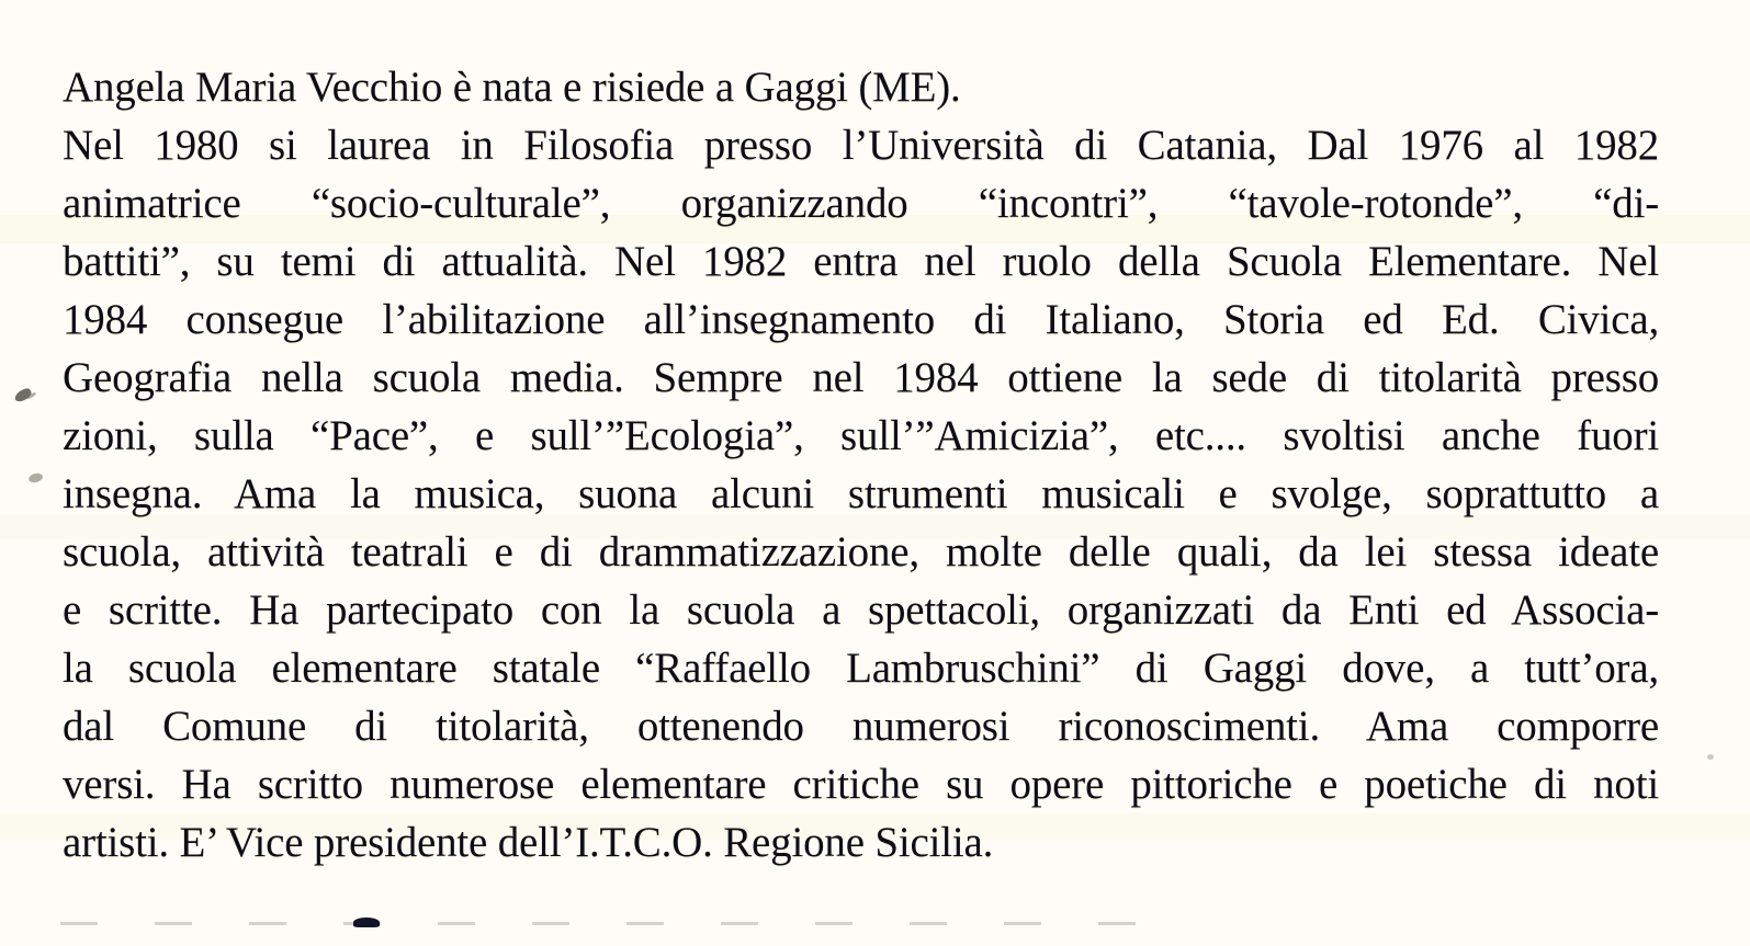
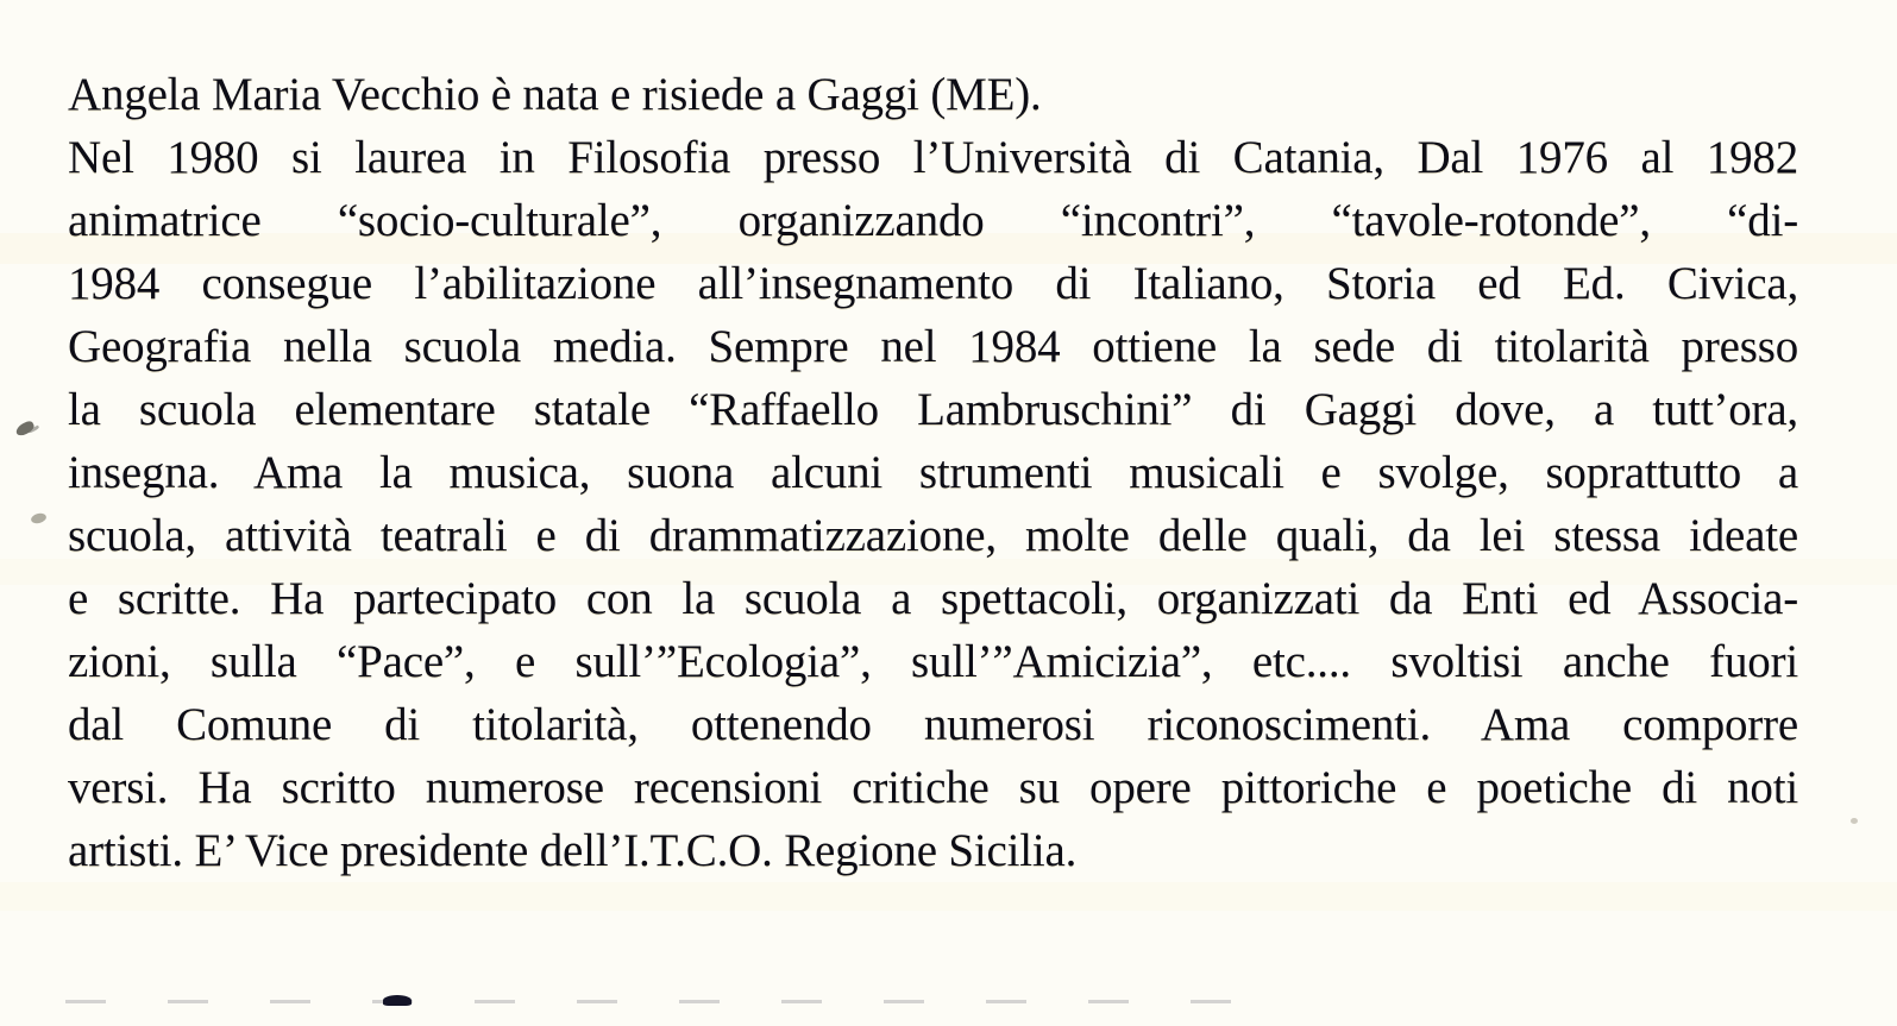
  Angela Maria Vecchio è nata e risiede a Gaggi (ME).
  Nel 1980 si laurea in Filosofia presso l’Università di Catania, Dal 1976 al 1982
  animatrice “socio-culturale”, organizzando “incontri”, “tavole-rotonde”, “di-
- battiti”, su temi di attualità. Nel 1982 entra nel ruolo della Scuola Elementare. Nel
  1984 consegue l’abilitazione all’insegnamento di Italiano, Storia ed Ed. Civica,
  Geografia nella scuola media. Sempre nel 1984 ottiene la sede di titolarità presso
- zioni, sulla “Pace”, e sull’”Ecologia”, sull’”Amicizia”, etc.... svoltisi anche fuori
+ la scuola elementare statale “Raffaello Lambruschini” di Gaggi dove, a tutt’ora,
  insegna. Ama la musica, suona alcuni strumenti musicali e svolge, soprattutto a
  scuola, attività teatrali e di drammatizzazione, molte delle quali, da lei stessa ideate
  e scritte. Ha partecipato con la scuola a spettacoli, organizzati da Enti ed Associa-
- la scuola elementare statale “Raffaello Lambruschini” di Gaggi dove, a tutt’ora,
+ zioni, sulla “Pace”, e sull’”Ecologia”, sull’”Amicizia”, etc.... svoltisi anche fuori
  dal Comune di titolarità, ottenendo numerosi riconoscimenti. Ama comporre
- versi. Ha scritto numerose elementare critiche su opere pittoriche e poetiche di noti
+ versi. Ha scritto numerose recensioni critiche su opere pittoriche e poetiche di noti
  artisti. E’ Vice presidente dell’I.T.C.O. Regione Sicilia.
